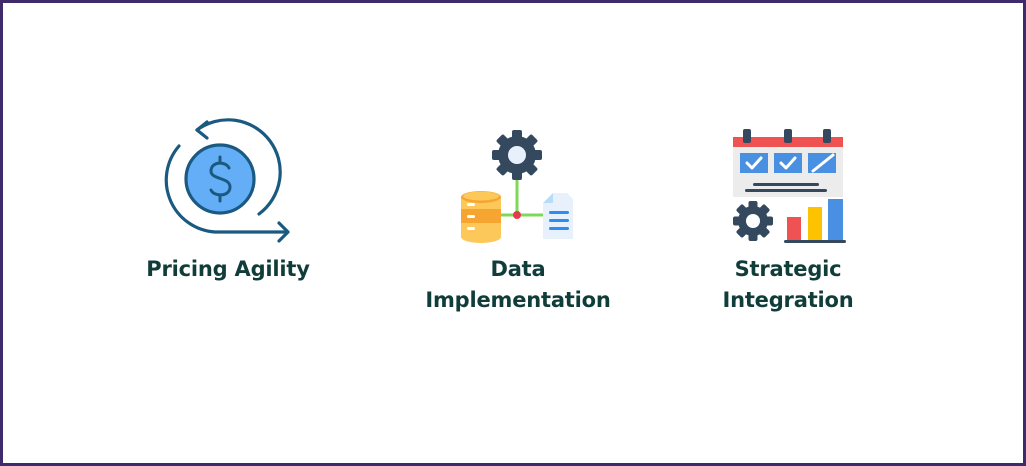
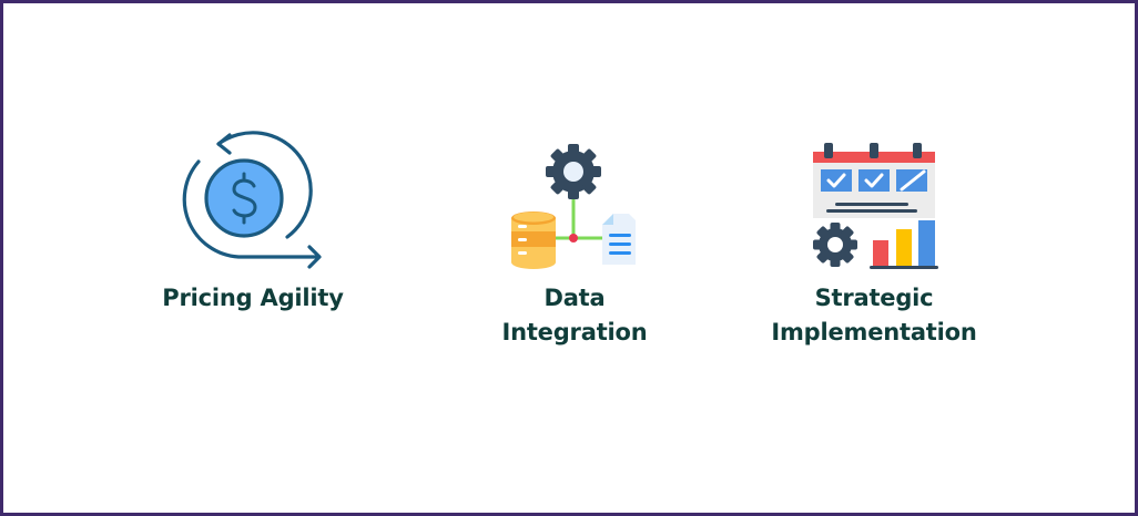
  Pricing Agility
  Data
- Implementation
+ Integration
  Strategic
- Integration
+ Implementation
